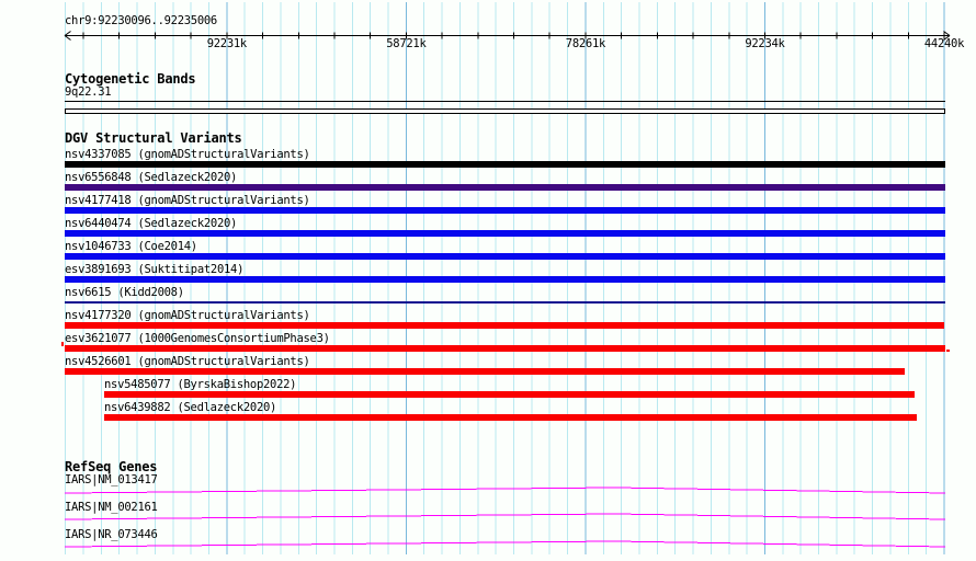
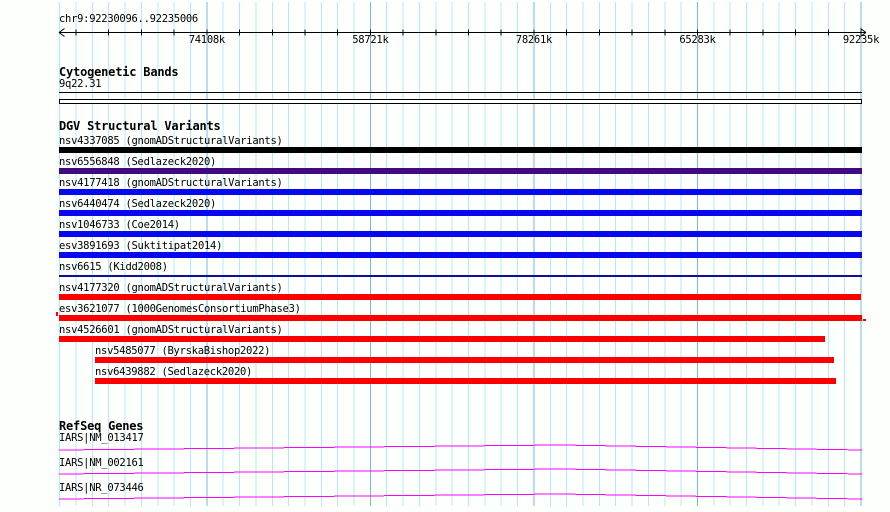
  chr9:92230096..92235006
- 92231k
+ 74108k
  58721k
  78261k
- 92234k
+ 65283k
- 44240k
+ 92235k
  Cytogenetic Bands
  9q22.31
  DGV Structural Variants
  nsv4337085 (gnomADStructuralVariants)
  nsv6556848 (Sedlazeck2020)
  nsv4177418 (gnomADStructuralVariants)
  nsv6440474 (Sedlazeck2020)
  nsv1046733 (Coe2014)
  esv3891693 (Suktitipat2014)
  nsv6615 (Kidd2008)
  nsv4177320 (gnomADStructuralVariants)
  esv3621077 (1000GenomesConsortiumPhase3)
  nsv4526601 (gnomADStructuralVariants)
  nsv5485077 (ByrskaBishop2022)
  nsv6439882 (Sedlazeck2020)
  RefSeq Genes
  IARS|NM_013417
  IARS|NM_002161
  IARS|NR_073446
